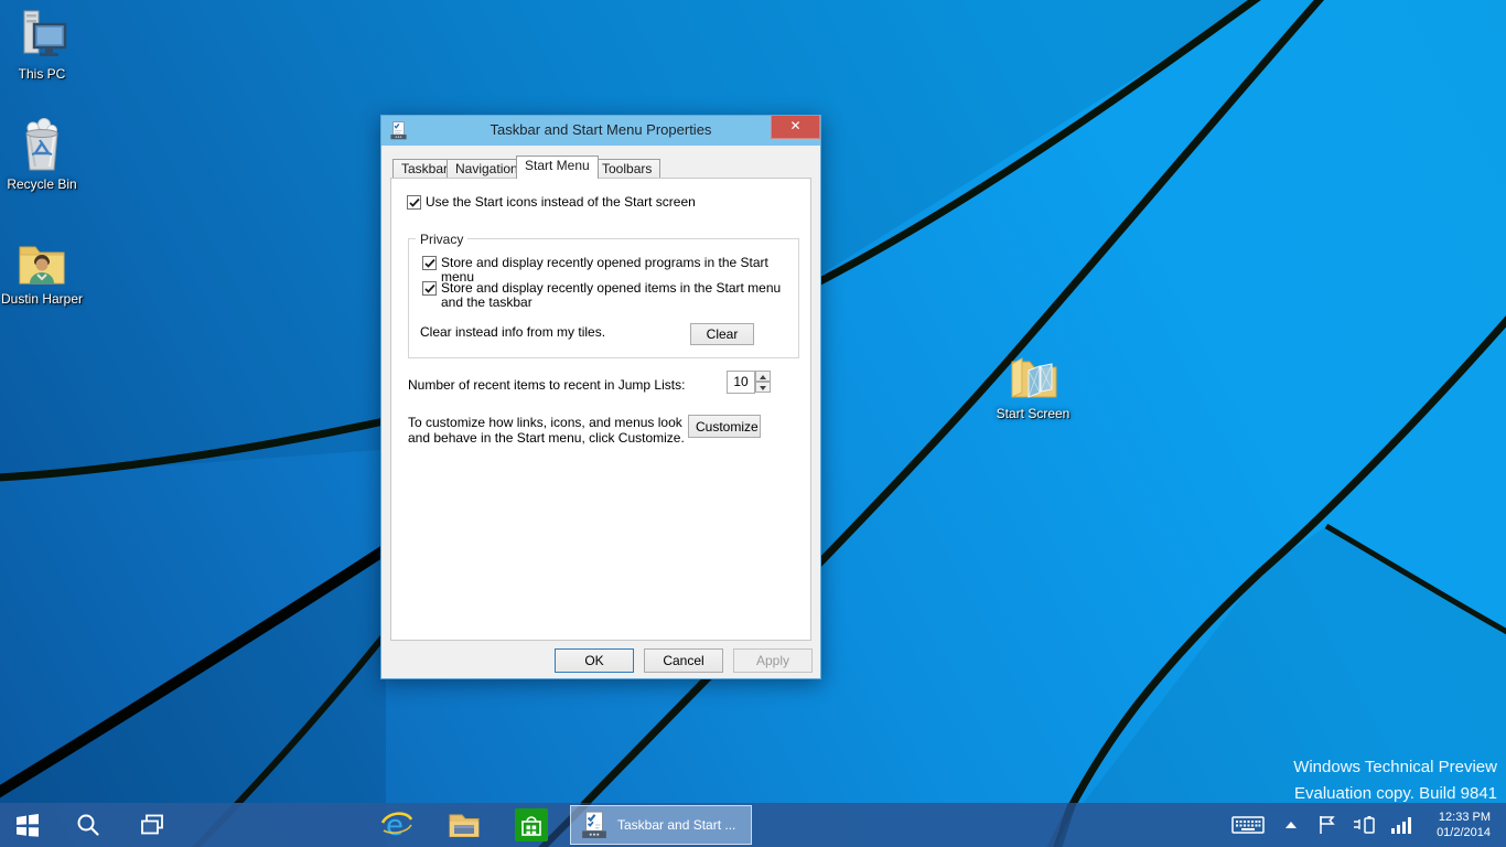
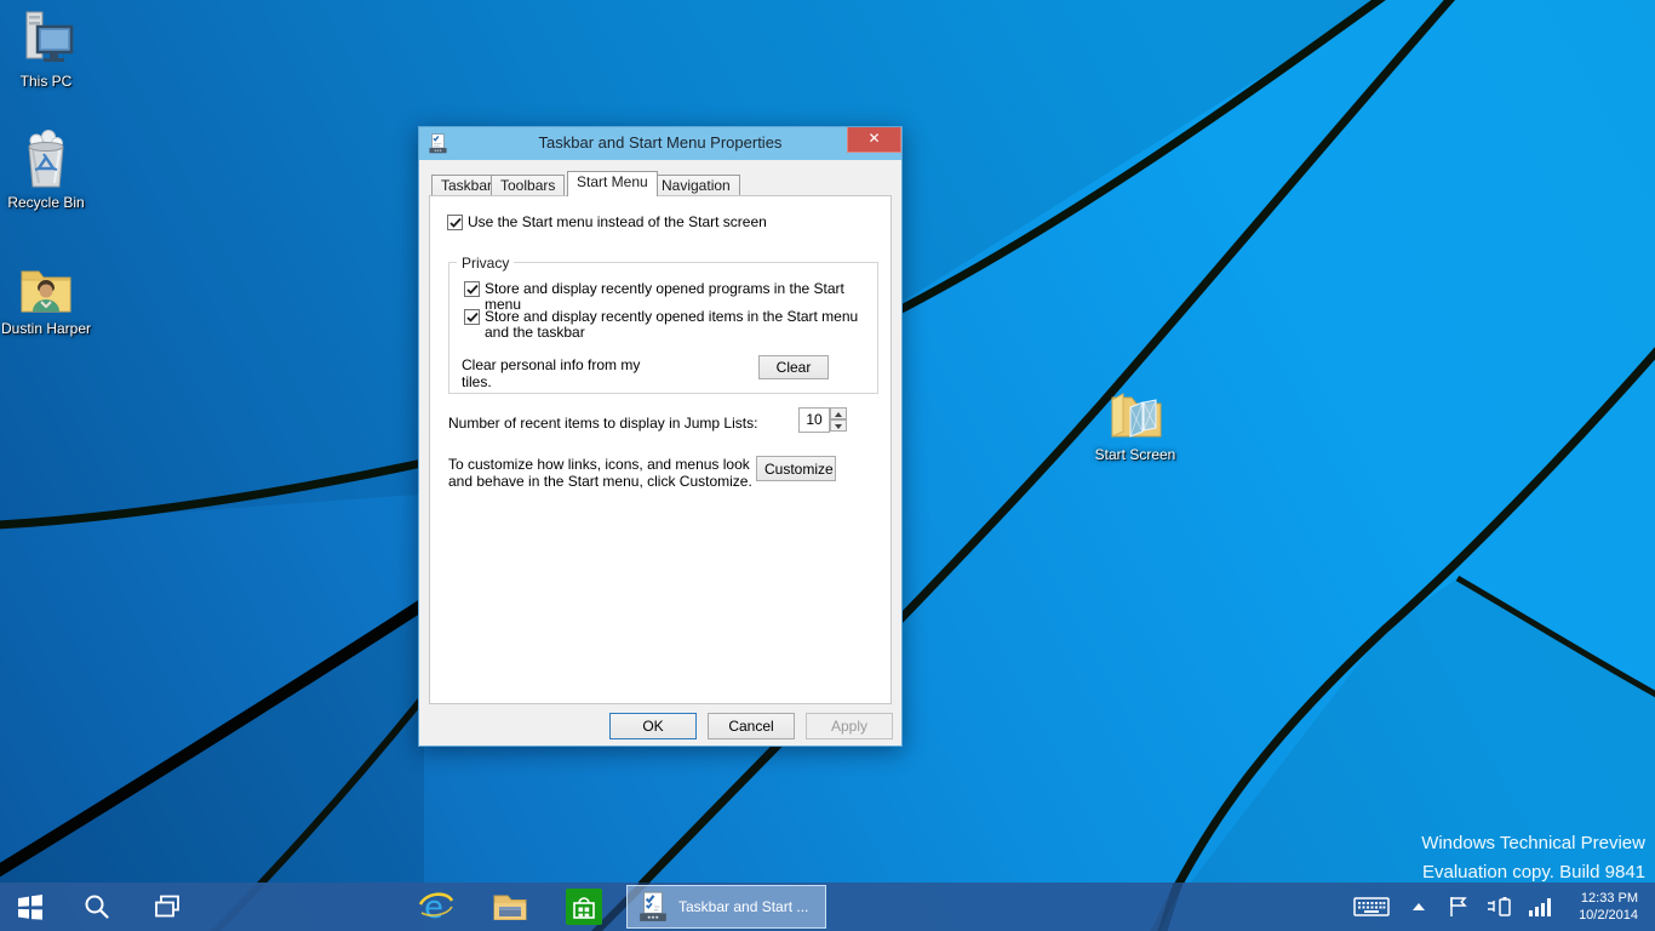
  Windows Technical Preview
  Evaluation copy. Build 9841
  This PC
  Recycle Bin
  Dustin Harper
  Start Screen
  Taskbar and Start Menu Properties
  ✕
  Taskba
- Navigation
+ Toolbars
  Start Menu
- Toolbars
+ Navigation
- Use the Start icons instead of the Start screen
+ Use the Start menu instead of the Start screen
  Privacy
  Store and display recently opened programs in the Start menu
  Store and display recently opened items in the Start menu and the taskbar
- Clear instead info from my tiles.
+ Clear personal info from my tiles.
  Clear
- Number of recent items to recent in Jump Lists:
+ Number of recent items to display in Jump Lists:
  10
  To customize how links, icons, and menus look and behave in the Start menu, click Customize.
  Customize
  OK
  Cancel
  Apply
  e
  Taskbar and Start ...
  12:33 PM
- 01/2/2014
+ 10/2/2014
